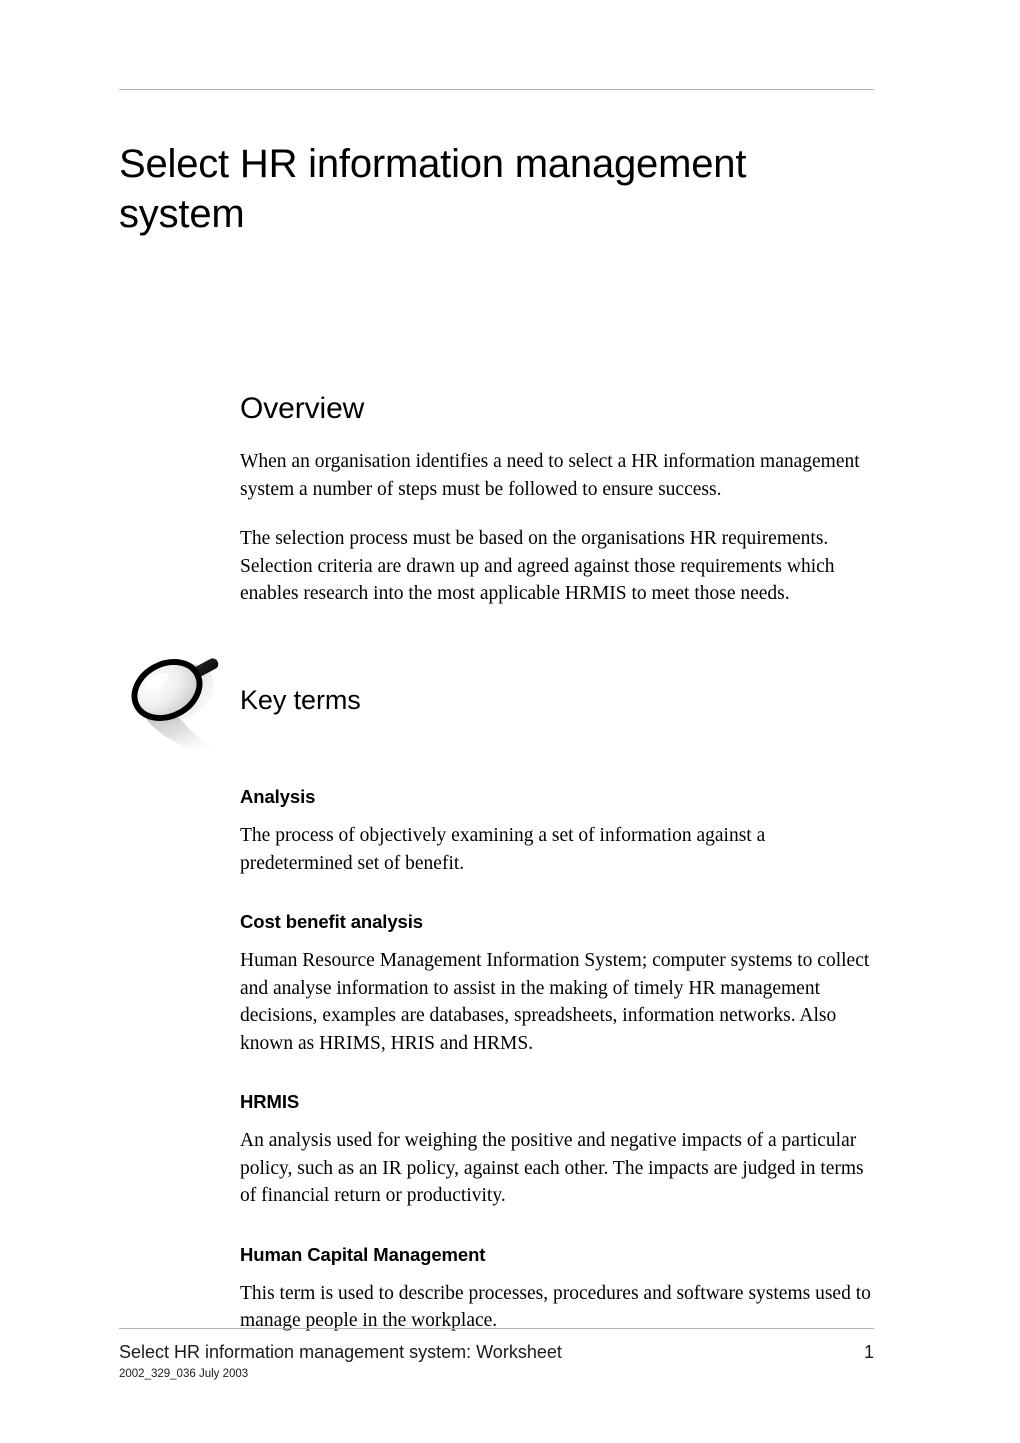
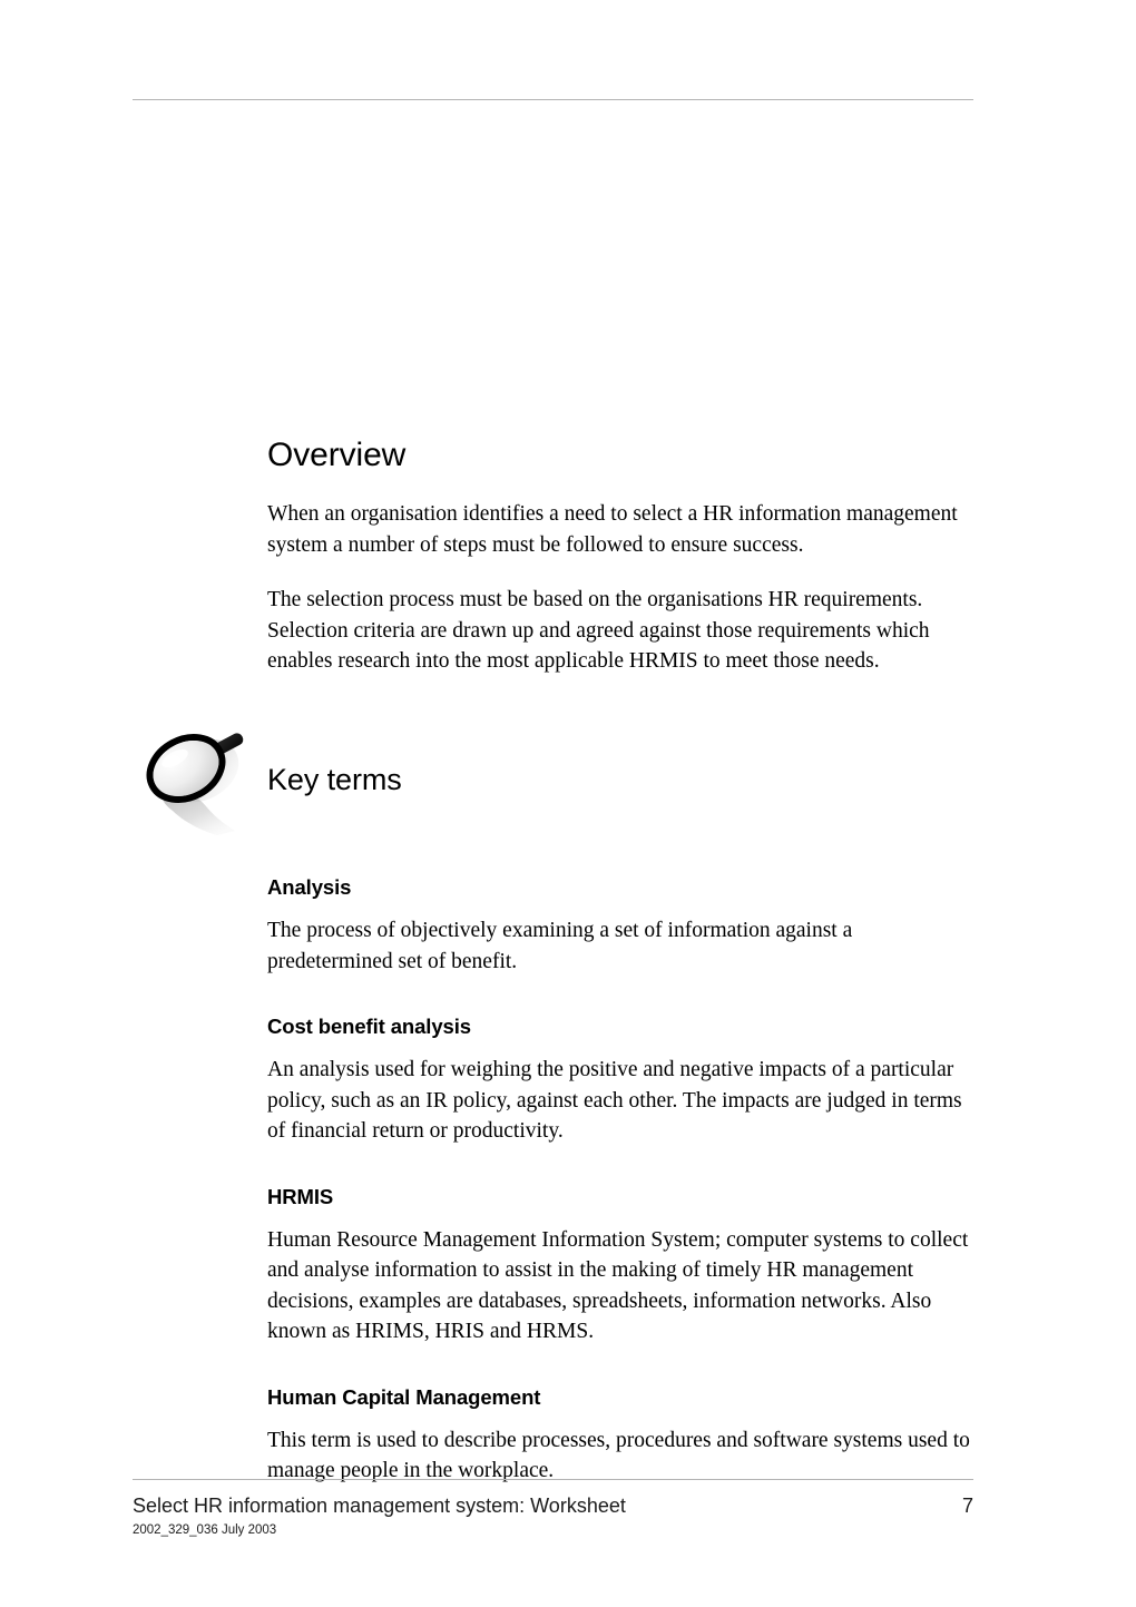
- Select HR information management system
  Overview
  When an organisation identifies a need to select a HR information management system a number of steps must be followed to ensure success.
  The selection process must be based on the organisations HR requirements. Selection criteria are drawn up and agreed against those requirements which enables research into the most applicable HRMIS to meet those needs.
  Key terms
  Analysis
  The process of objectively examining a set of information against a predetermined set of benefit.
  Cost benefit analysis
- Human Resource Management Information System; computer systems to collect and analyse information to assist in the making of timely HR management decisions, examples are databases, spreadsheets, information networks. Also known as HRIMS, HRIS and HRMS.
+ An analysis used for weighing the positive and negative impacts of a particular policy, such as an IR policy, against each other. The impacts are judged in terms of financial return or productivity.
  HRMIS
- An analysis used for weighing the positive and negative impacts of a particular policy, such as an IR policy, against each other. The impacts are judged in terms of financial return or productivity.
+ Human Resource Management Information System; computer systems to collect and analyse information to assist in the making of timely HR management decisions, examples are databases, spreadsheets, information networks. Also known as HRIMS, HRIS and HRMS.
  Human Capital Management
  This term is used to describe processes, procedures and software systems used to manage people in the workplace.
  Select HR information management system: Worksheet
- 1
+ 7
  2002_329_036 July 2003
